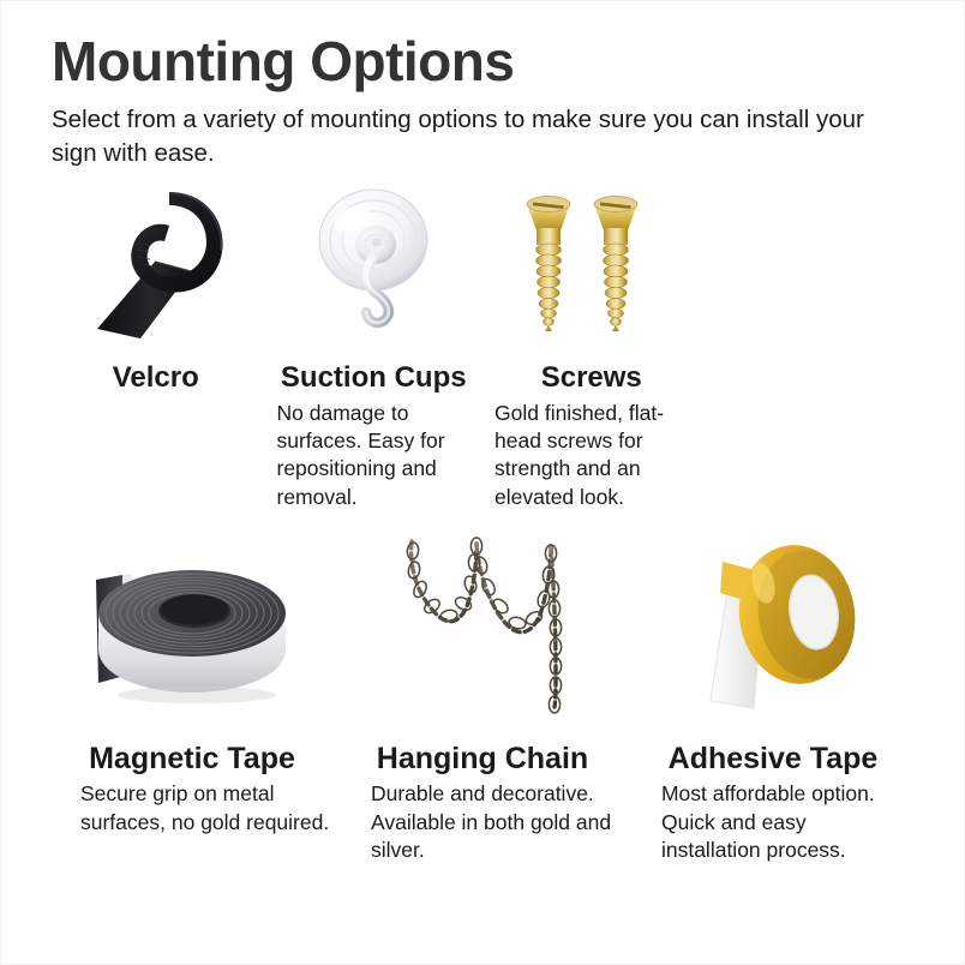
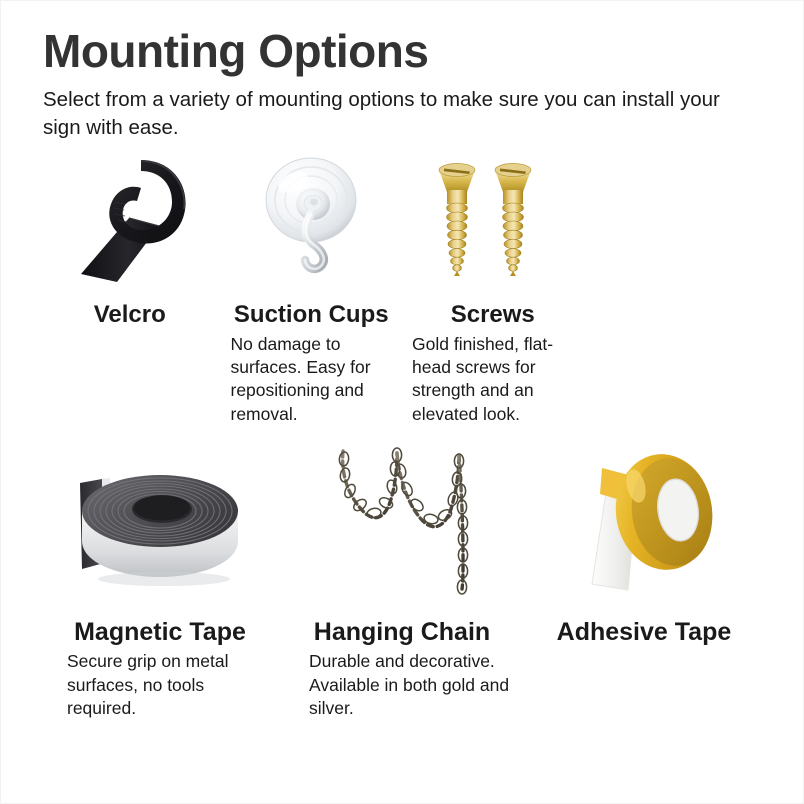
  Mounting Options
  Select from a variety of mounting options to make sure you can install your sign with ease.
  Velcro
  Suction Cups
  No damage to surfaces. Easy for repositioning and removal.
  Screws
  Gold finished, flat-head screws for strength and an elevated look.
  Magnetic Tape
- Secure grip on metal surfaces, no gold required.
+ Secure grip on metal surfaces, no tools required.
  Hanging Chain
  Durable and decorative. Available in both gold and silver.
  Adhesive Tape
- Most affordable option. Quick and easy installation process.
